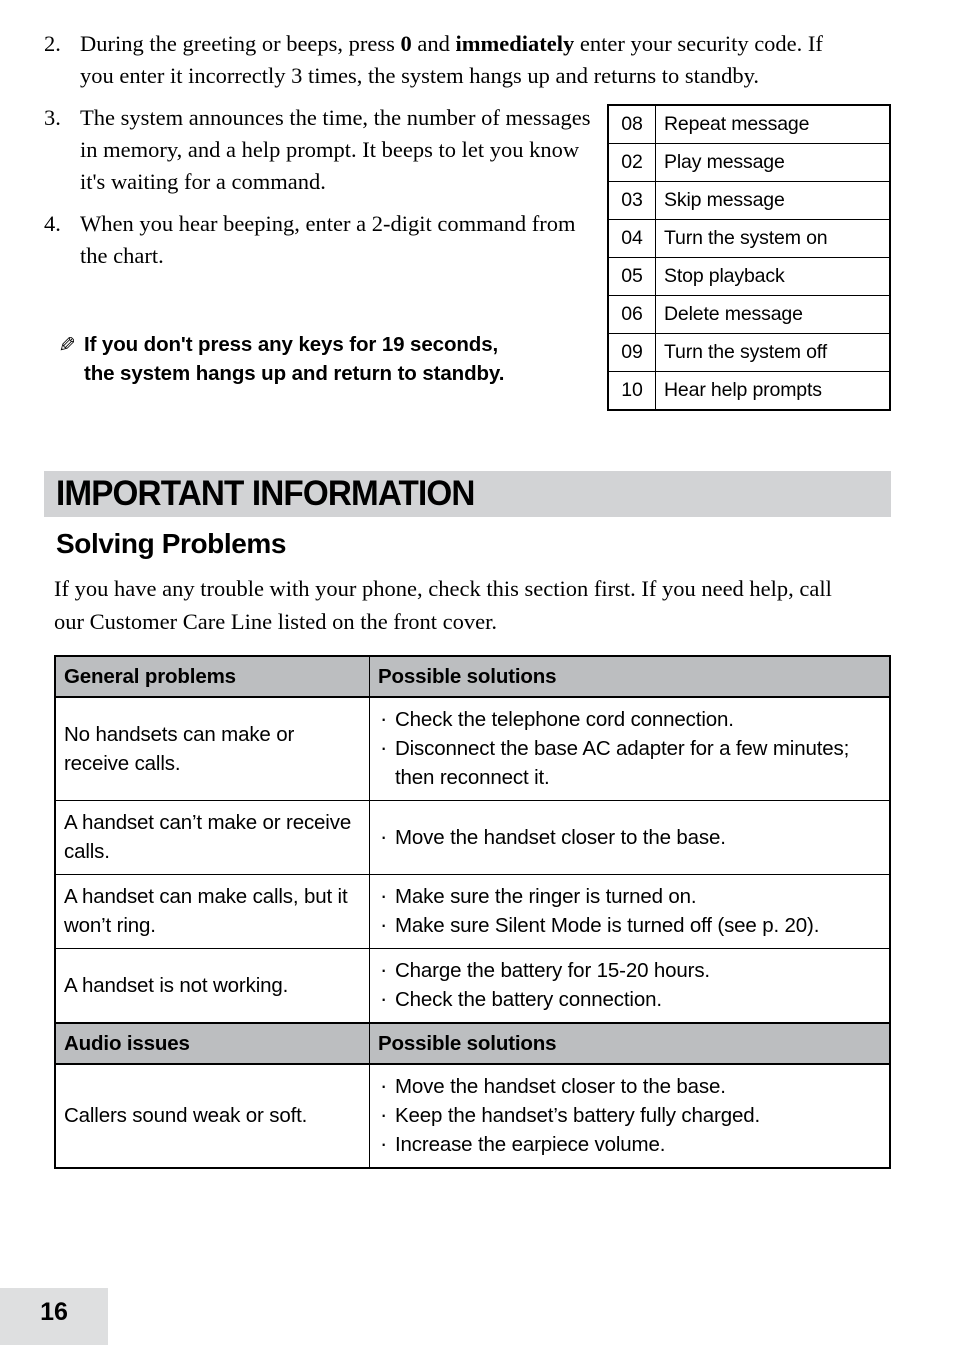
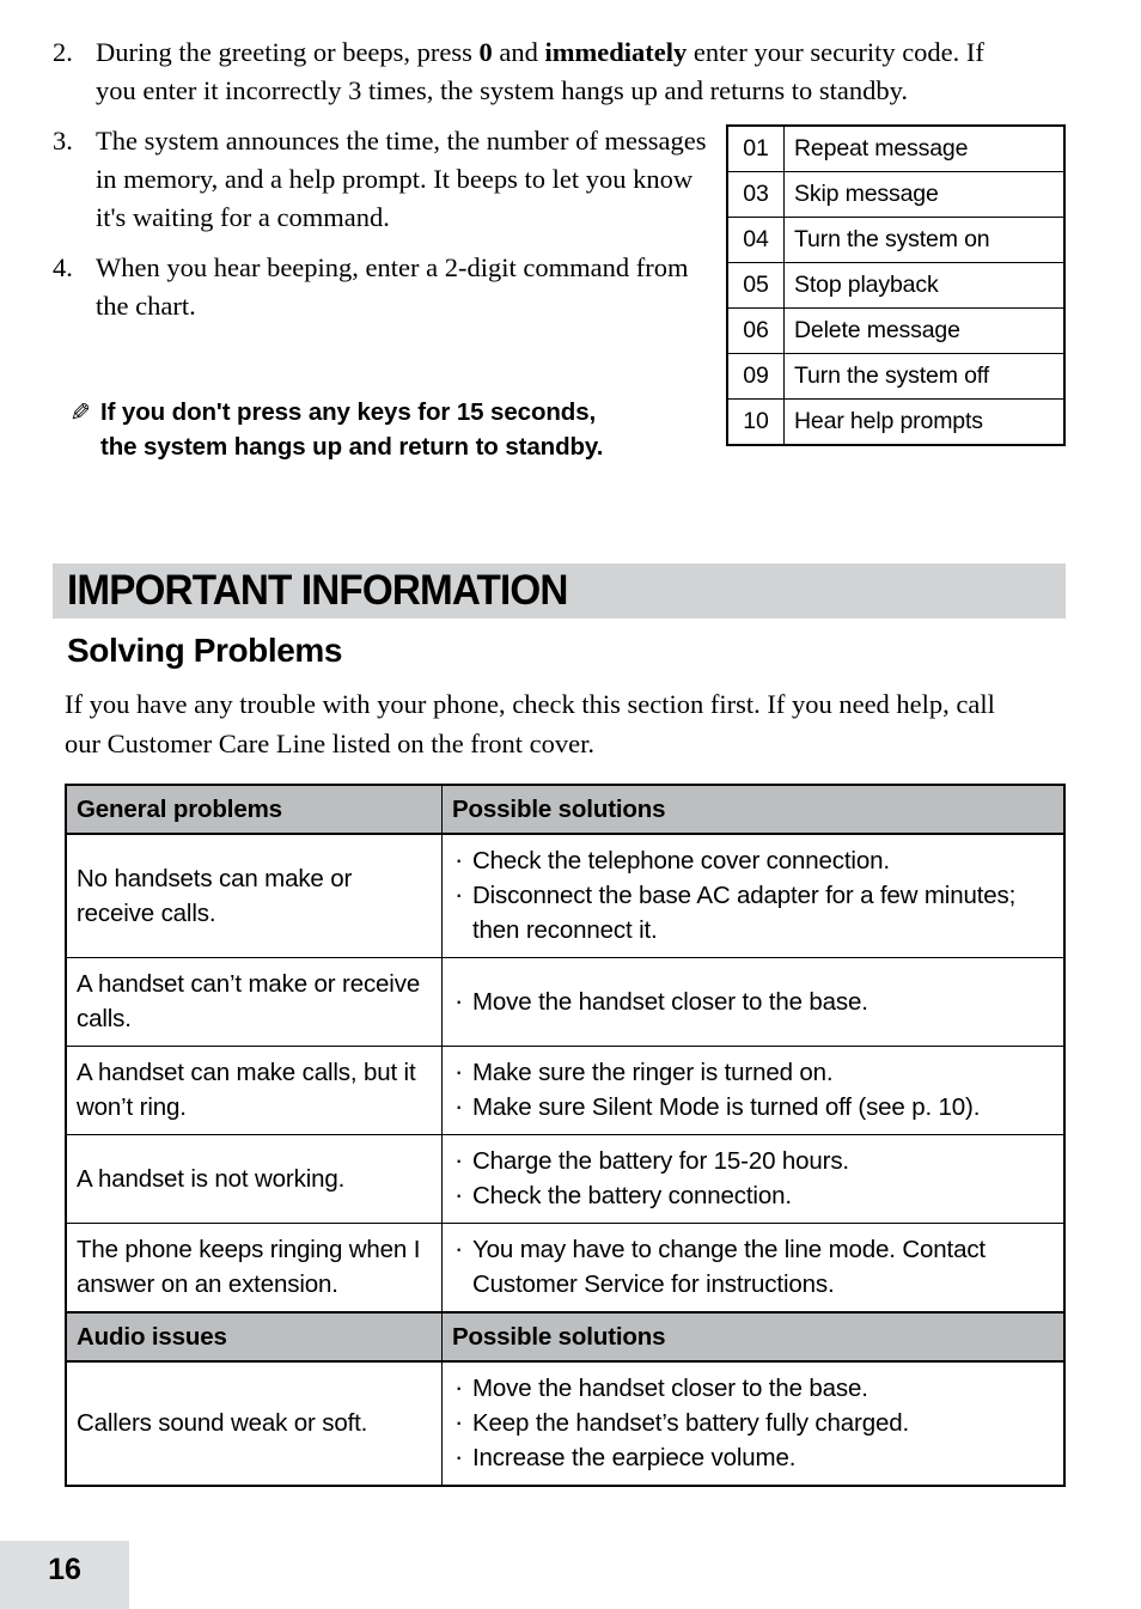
  2.
  During the greeting or beeps, press 0 and immediately enter your security code. If you enter it incorrectly 3 times, the system hangs up and returns to standby.
  3.
  The system announces the time, the number of messages in memory, and a help prompt. It beeps to let you know it's waiting for a command.
  4.
  When you hear beeping, enter a 2-digit command from the chart.
- If you don't press any keys for 19 seconds, the system hangs up and return to standby.
+ If you don't press any keys for 15 seconds, the system hangs up and return to standby.
- 08	Repeat message
+ 01	Repeat message
- 02	Play message
  03	Skip message
  04	Turn the system on
  05	Stop playback
  06	Delete message
  09	Turn the system off
  10	Hear help prompts
  IMPORTANT INFORMATION
  Solving Problems
  If you have any trouble with your phone, check this section first. If you need help, call our Customer Care Line listed on the front cover.
  General problems	Possible solutions
- No handsets can make or receive calls.	Check the telephone cord connection. Disconnect the base AC adapter for a few minutes; then reconnect it.
+ No handsets can make or receive calls.	Check the telephone cover connection. Disconnect the base AC adapter for a few minutes; then reconnect it.
  A handset can’t make or receive calls.	Move the handset closer to the base.
- A handset can make calls, but it won’t ring.	Make sure the ringer is turned on. Make sure Silent Mode is turned off (see p. 20).
+ A handset can make calls, but it won’t ring.	Make sure the ringer is turned on. Make sure Silent Mode is turned off (see p. 10).
  A handset is not working.	Charge the battery for 15-20 hours. Check the battery connection.
+ The phone keeps ringing when I answer on an extension.	You may have to change the line mode. Contact Customer Service for instructions.
  Audio issues	Possible solutions
  Callers sound weak or soft.	Move the handset closer to the base. Keep the handset’s battery fully charged. Increase the earpiece volume.
  16
